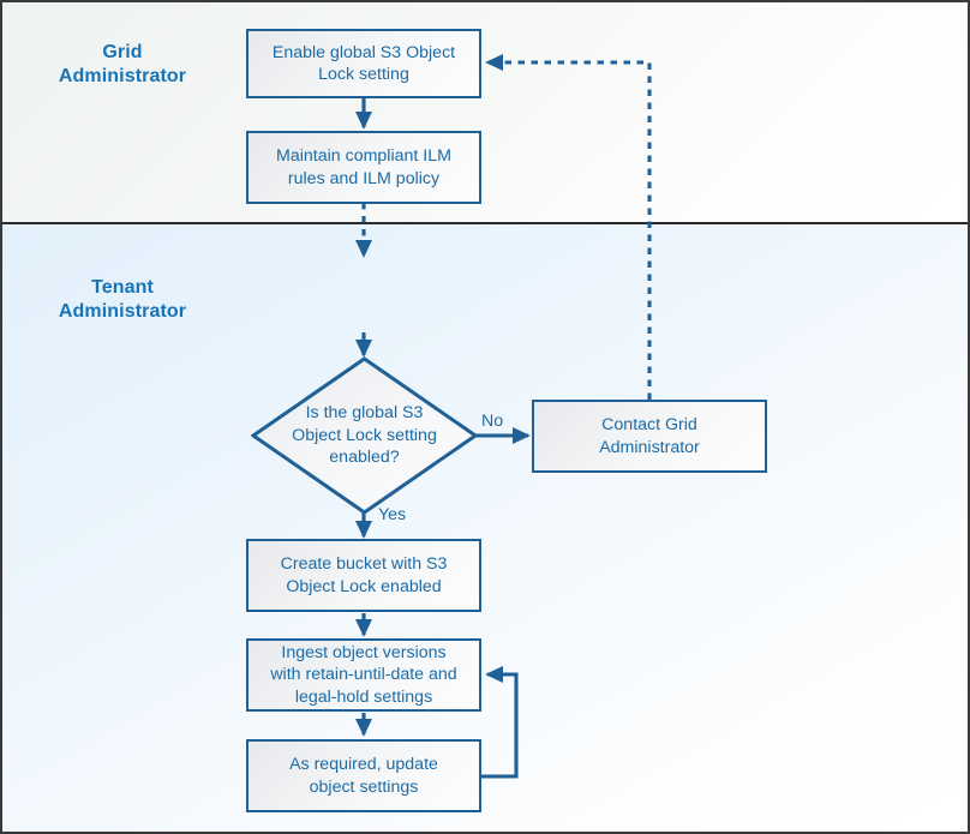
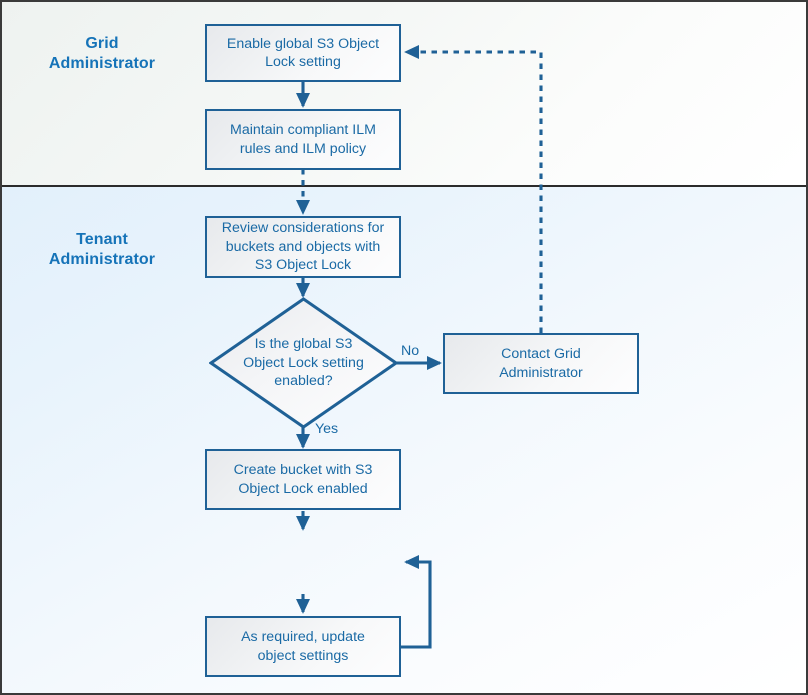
  Grid
  Administrator
  Tenant
  Administrator
  Enable global S3 Object
  Lock setting
  Maintain compliant ILM
  rules and ILM policy
+ Review considerations for
+ buckets and objects with
+ S3 Object Lock
  Is the global S3
  Object Lock setting
  enabled?
  Contact Grid
  Administrator
  Create bucket with S3
  Object Lock enabled
- Ingest object versions
- with retain-until-date and
- legal-hold settings
  As required, update
  object settings
  No
  Yes
